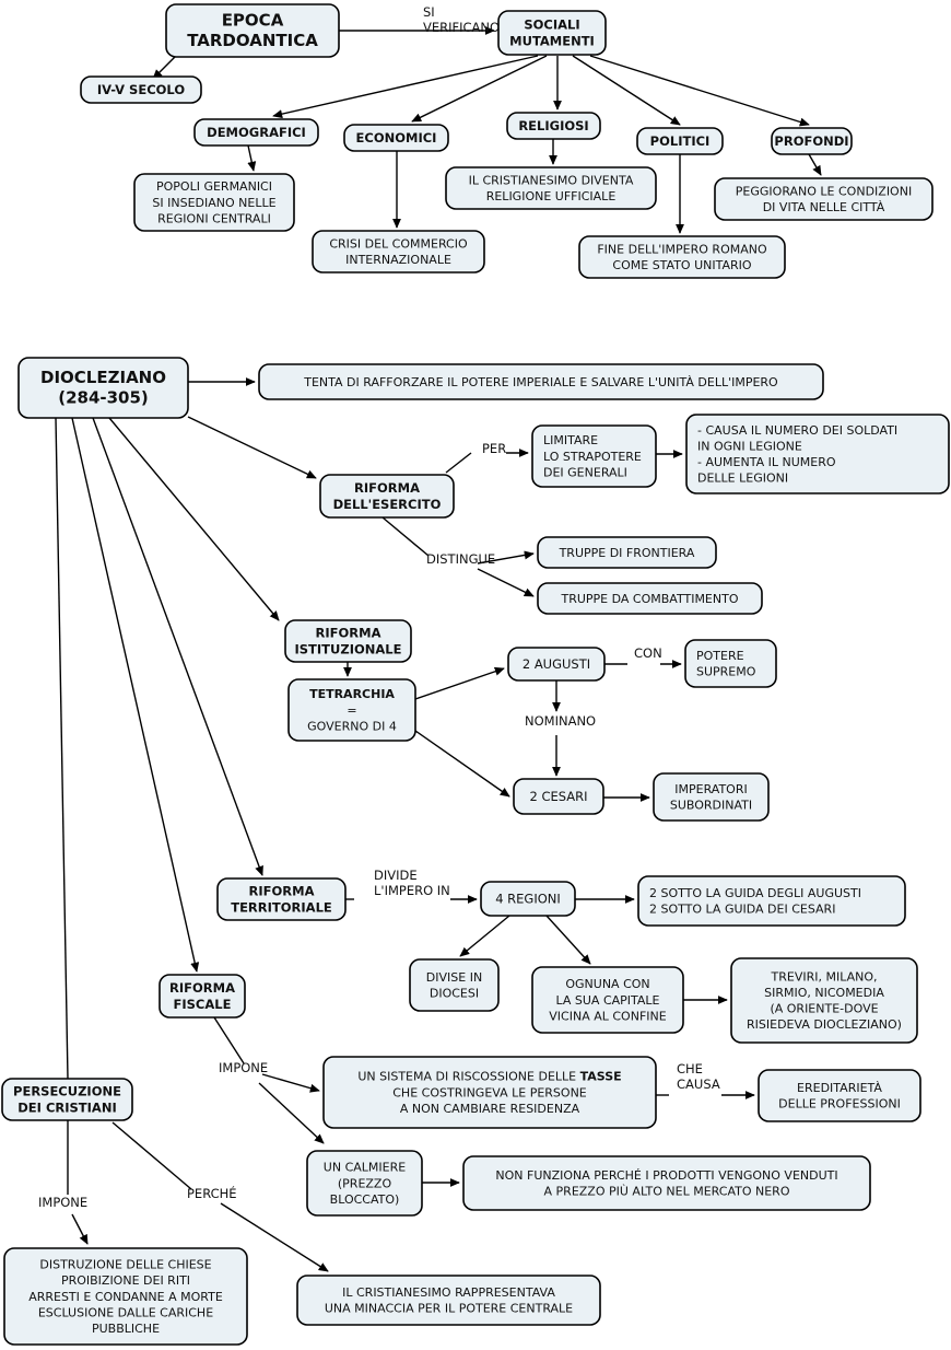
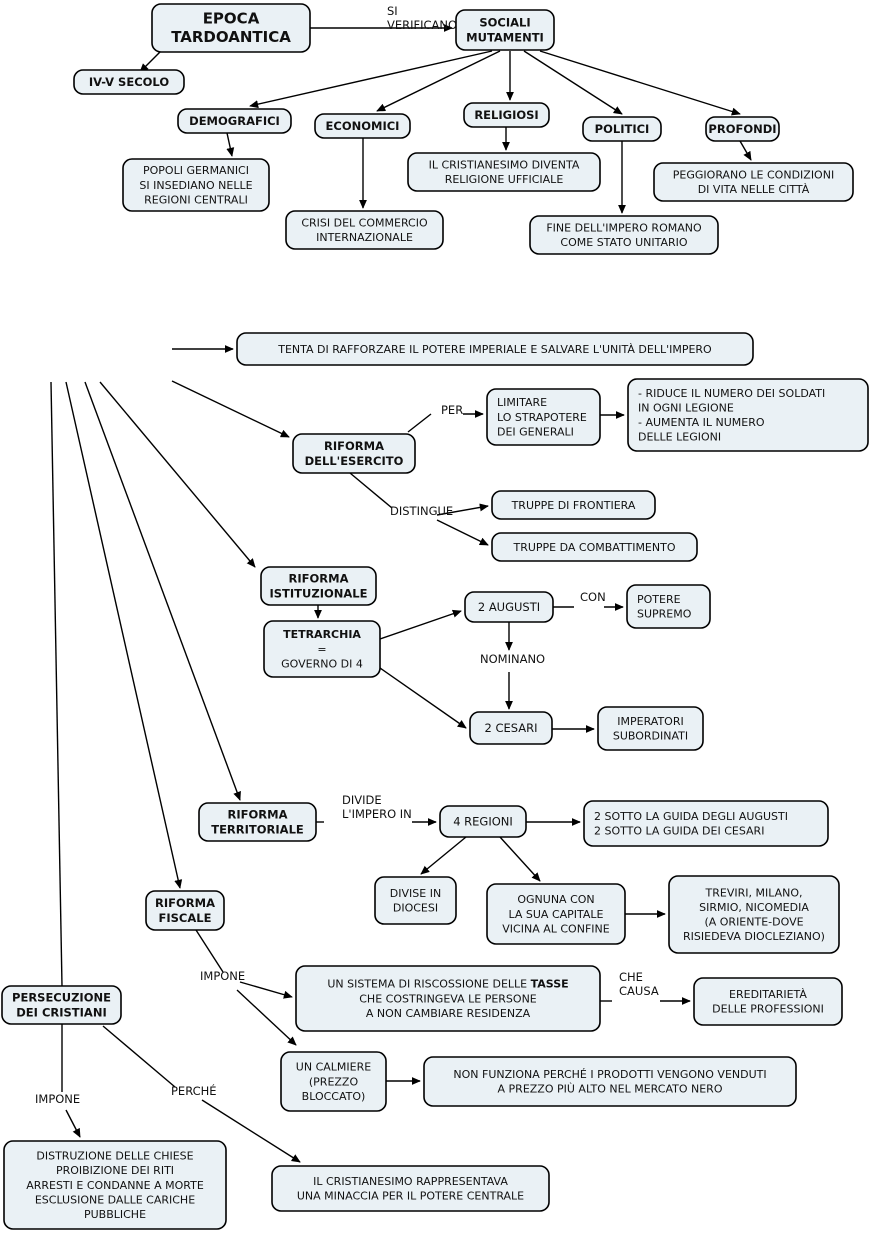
  EPOCA
  TARDOANTICA
  SOCIALI
  MUTAMENTI
  IV-V SECOLO
  DEMOGRAFICI
  ECONOMICI
  RELIGIOSI
  POLITICI
  PROFONDI
  POPOLI GERMANICI
  SI INSEDIANO NELLE
  REGIONI CENTRALI
  CRISI DEL COMMERCIO
  INTERNAZIONALE
  IL CRISTIANESIMO DIVENTA
  RELIGIONE UFFICIALE
  FINE DELL'IMPERO ROMANO
  COME STATO UNITARIO
  PEGGIORANO LE CONDIZIONI
  DI VITA NELLE CITTÀ
- DIOCLEZIANO
- (284-305)
  TENTA DI RAFFORZARE IL POTERE IMPERIALE E SALVARE L'UNITÀ DELL'IMPERO
  RIFORMA
  DELL'ESERCITO
  LIMITARE
  LO STRAPOTERE
  DEI GENERALI
- - CAUSA IL NUMERO DEI SOLDATI
+ - RIDUCE IL NUMERO DEI SOLDATI
  IN OGNI LEGIONE
  - AUMENTA IL NUMERO
  DELLE LEGIONI
  TRUPPE DI FRONTIERA
  TRUPPE DA COMBATTIMENTO
  RIFORMA
  ISTITUZIONALE
  TETRARCHIA
  =
  GOVERNO DI 4
  2 AUGUSTI
  POTERE
  SUPREMO
  2 CESARI
  IMPERATORI
  SUBORDINATI
  RIFORMA
  TERRITORIALE
  4 REGIONI
  2 SOTTO LA GUIDA DEGLI AUGUSTI
  2 SOTTO LA GUIDA DEI CESARI
  DIVISE IN
  DIOCESI
  OGNUNA CON
  LA SUA CAPITALE
  VICINA AL CONFINE
  TREVIRI, MILANO,
  SIRMIO, NICOMEDIA
  (A ORIENTE-DOVE
  RISIEDEVA DIOCLEZIANO)
  RIFORMA
  FISCALE
  PERSECUZIONE
  DEI CRISTIANI
  UN SISTEMA DI RISCOSSIONE DELLE TASSE
  CHE COSTRINGEVA LE PERSONE
  A NON CAMBIARE RESIDENZA
  EREDITARIETÀ
  DELLE PROFESSIONI
  UN CALMIERE
  (PREZZO
  BLOCCATO)
  NON FUNZIONA PERCHÉ I PRODOTTI VENGONO VENDUTI
  A PREZZO PIÙ ALTO NEL MERCATO NERO
  DISTRUZIONE DELLE CHIESE
  PROIBIZIONE DEI RITI
  ARRESTI E CONDANNE A MORTE
  ESCLUSIONE DALLE CARICHE
  PUBBLICHE
  IL CRISTIANESIMO RAPPRESENTAVA
  UNA MINACCIA PER IL POTERE CENTRALE
  SI
  VERIFICANO
  PER
  DISTINGUE
  CON
  NOMINANO
  DIVIDE
  L'IMPERO IN
  IMPONE
  CHE
  CAUSA
  IMPONE
  PERCHÉ
